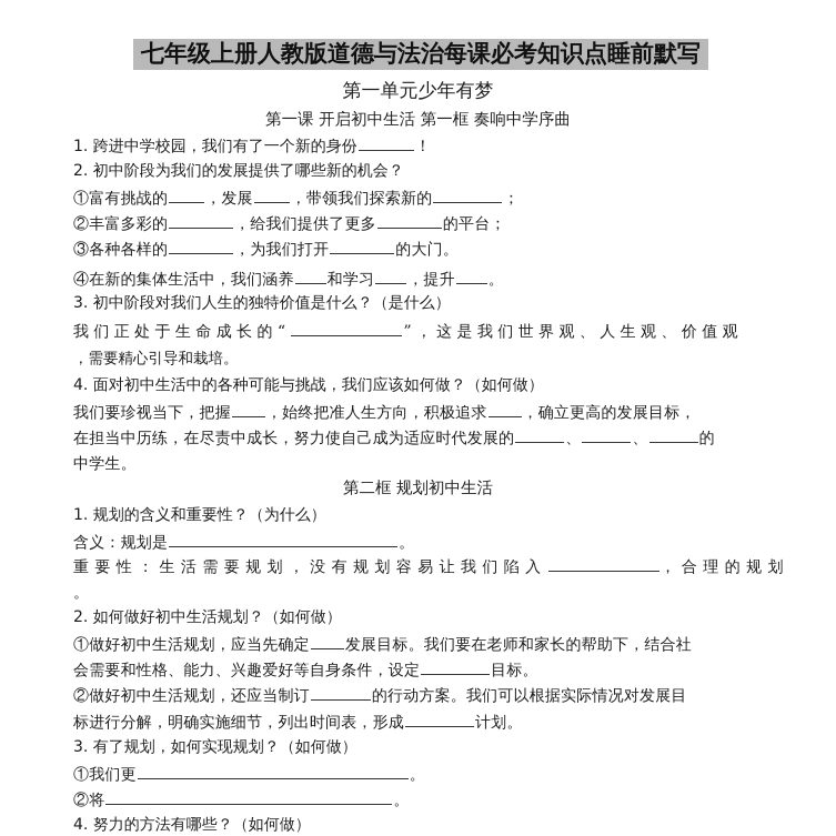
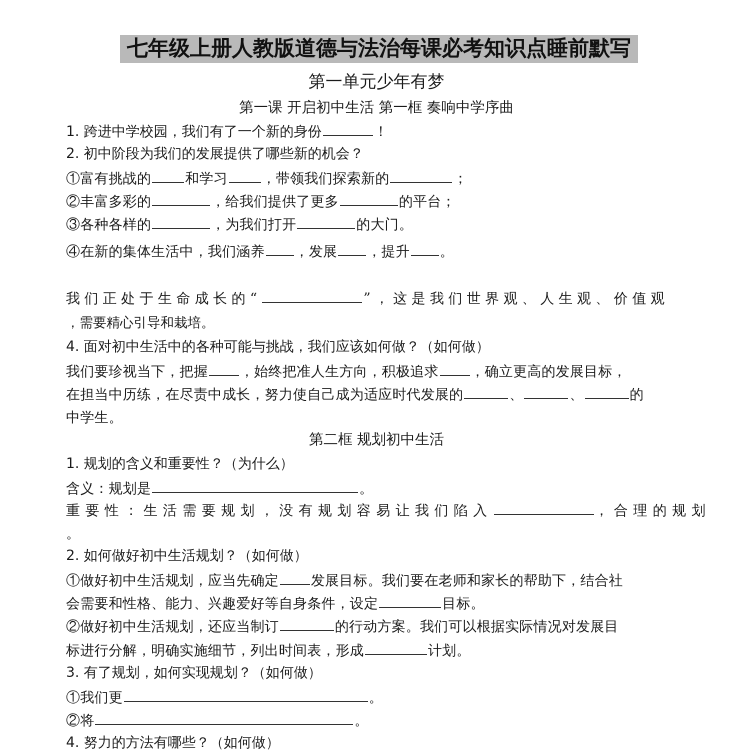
  七年级上册人教版道德与法治每课必考知识点睡前默写
  第一单元少年有梦
  第一课 开启初中生活 第一框 奏响中学序曲
  1. 跨进中学校园，我们有了一个新的身份 ！
  2. 初中阶段为我们的发展提供了哪些新的机会？
- ①富有挑战的 ，发展 ，带领我们探索新的 ；
+ ①富有挑战的 和学习 ，带领我们探索新的 ；
  ②丰富多彩的 ，给我们提供了更多 的平台；
  ③各种各样的 ，为我们打开 的大门。
- ④在新的集体生活中，我们涵养 和学习 ，提升 。
+ ④在新的集体生活中，我们涵养 ，发展 ，提升 。
- 3. 初中阶段对我们人生的独特价值是什么？（是什么）
  我们正处于生命成长的“ ”，这是我们世界观、人生观、价值观
  ，需要精心引导和栽培。
  4. 面对初中生活中的各种可能与挑战，我们应该如何做？（如何做）
  我们要珍视当下，把握 ，始终把准人生方向，积极追求 ，确立更高的发展目标，
  在担当中历练，在尽责中成长，努力使自己成为适应时代发展的 、 、 的
  中学生。
  第二框 规划初中生活
  1. 规划的含义和重要性？（为什么）
  含义：规划是 。
  重要性：生活需要规划，没有规划容易让我们陷入 ，合理的规划
  。
  2. 如何做好初中生活规划？（如何做）
  ①做好初中生活规划，应当先确定 发展目标。我们要在老师和家长的帮助下，结合社
  会需要和性格、能力、兴趣爱好等自身条件，设定 目标。
  ②做好初中生活规划，还应当制订 的行动方案。我们可以根据实际情况对发展目
  标进行分解，明确实施细节，列出时间表，形成 计划。
  3. 有了规划，如何实现规划？（如何做）
  ①我们更 。
  ②将 。
  4. 努力的方法有哪些？（如何做）
